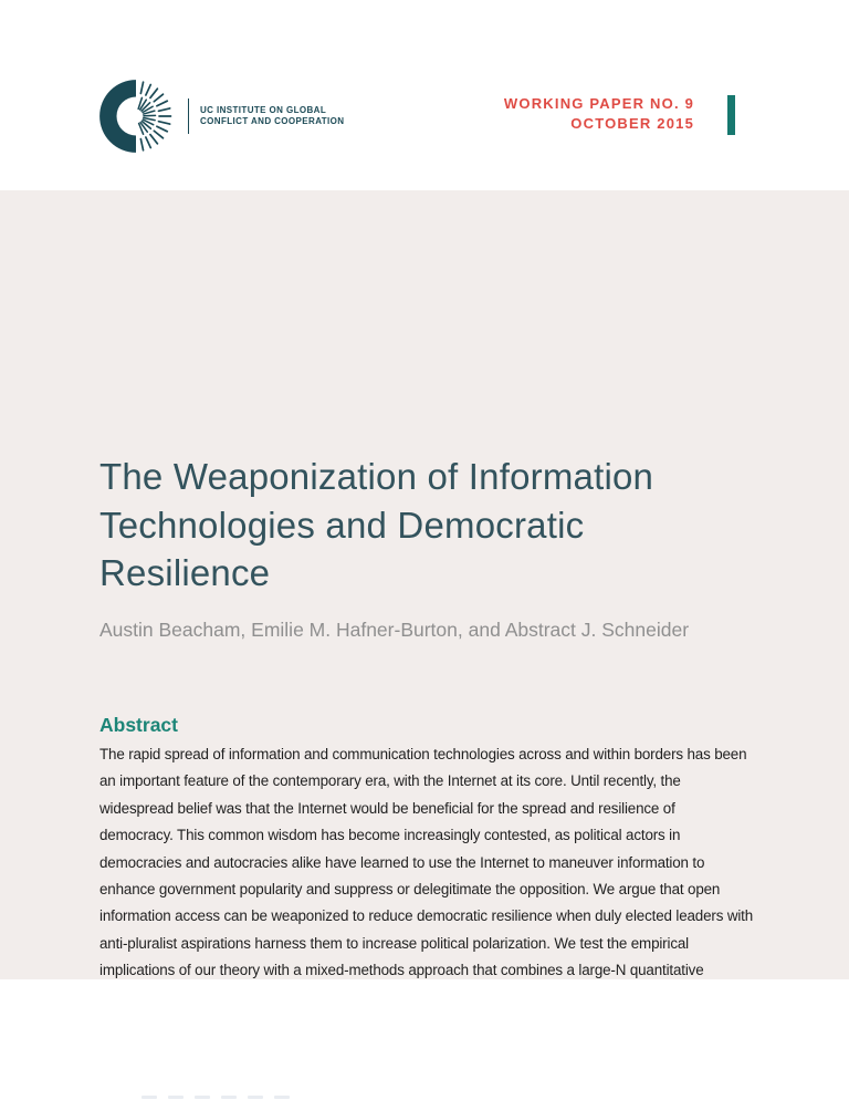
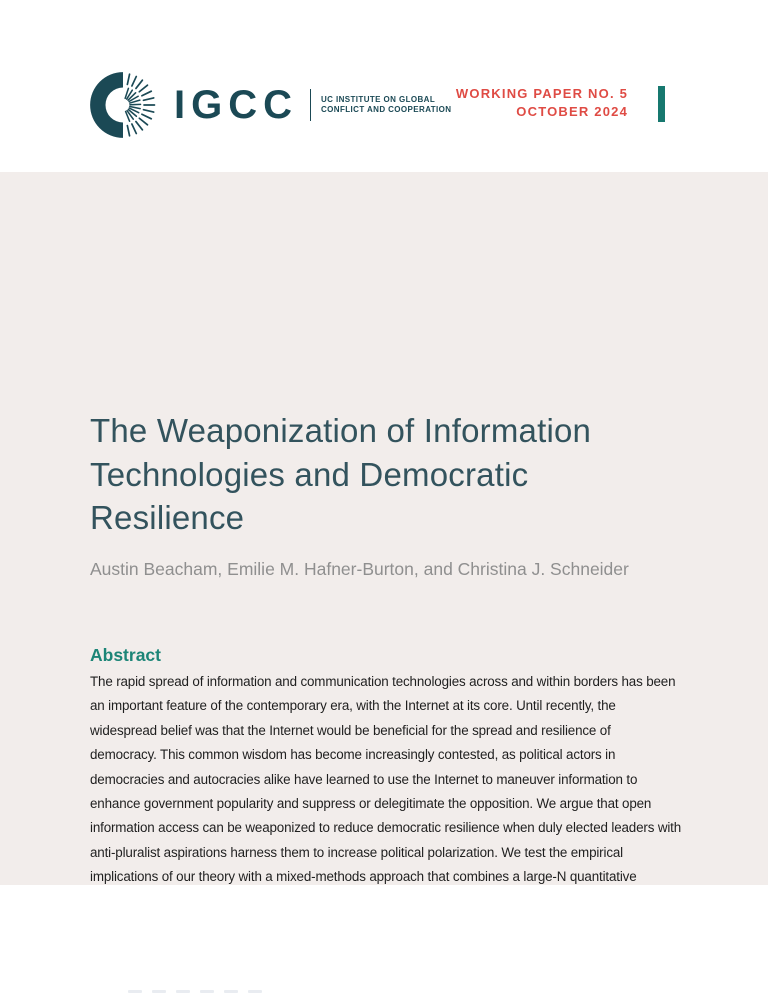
+ IGCC
  UC INSTITUTE ON GLOBAL
  CONFLICT AND COOPERATION
- WORKING PAPER NO. 9
+ WORKING PAPER NO. 5
- OCTOBER 2015
+ OCTOBER 2024
  The Weaponization of Information
  Technologies and Democratic
  Resilience
- Austin Beacham, Emilie M. Hafner-Burton, and Abstract J. Schneider
+ Austin Beacham, Emilie M. Hafner-Burton, and Christina J. Schneider
  Abstract
  The rapid spread of information and communication technologies across and within borders has been
  an important feature of the contemporary era, with the Internet at its core. Until recently, the
  widespread belief was that the Internet would be beneficial for the spread and resilience of
  democracy. This common wisdom has become increasingly contested, as political actors in
  democracies and autocracies alike have learned to use the Internet to maneuver information to
  enhance government popularity and suppress or delegitimate the opposition. We argue that open
  information access can be weaponized to reduce democratic resilience when duly elected leaders with
  anti-pluralist aspirations harness them to increase political polarization. We test the empirical
  implications of our theory with a mixed-methods approach that combines a large-N quantitative
